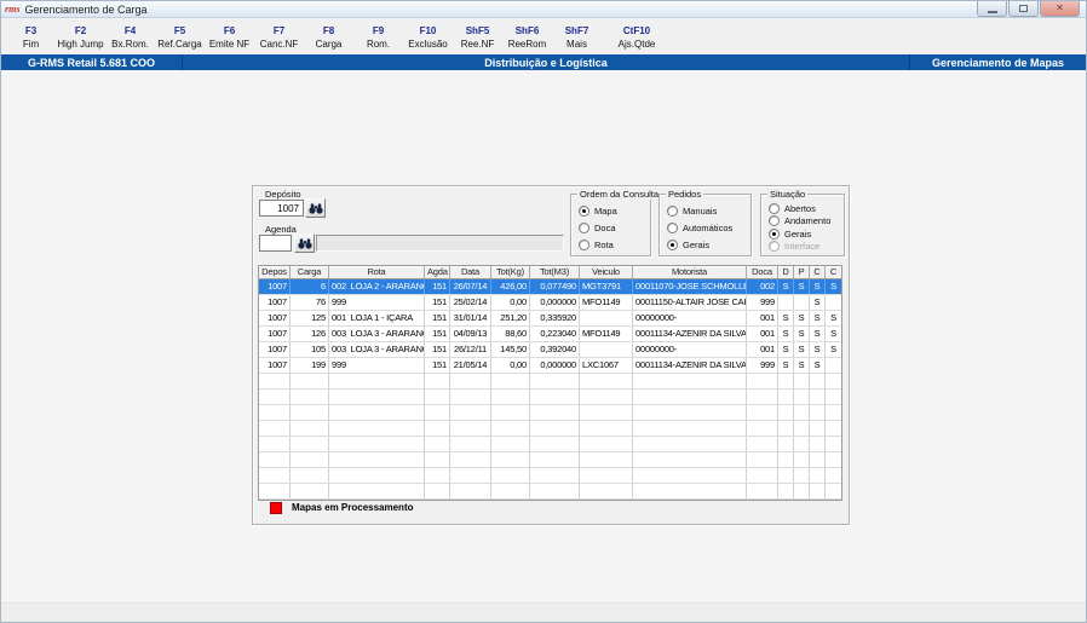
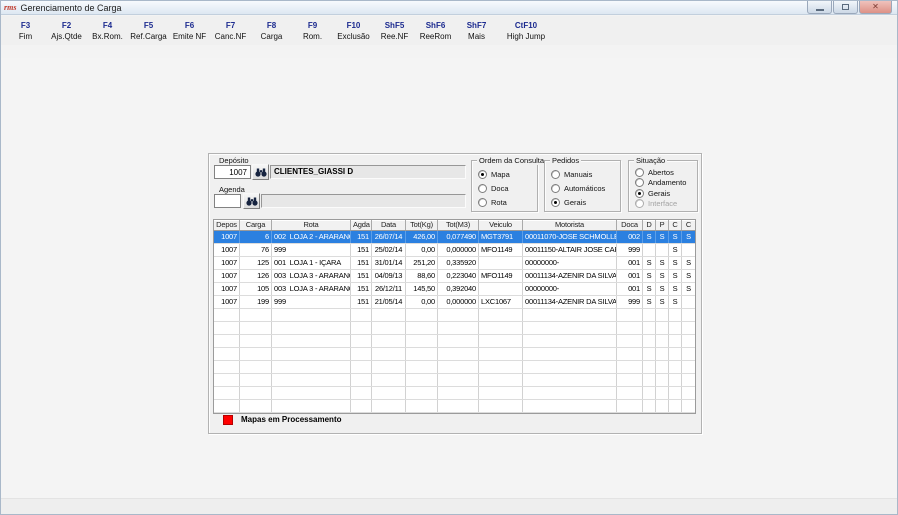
  rms
  Gerenciamento de Carga
  ✕
  F3
  Fim
  F2
- High Jump
+ Ajs.Qtde
  F4
  Bx.Rom.
  F5
  Ref.Carga
  F6
  Emite NF
  F7
  Canc.NF
  F8
  Carga
  F9
  Rom.
  F10
  Exclusão
  ShF5
  Ree.NF
  ShF6
  ReeRom
  ShF7
  Mais
  CtF10
- Ajs.Qtde
+ High Jump
- G-RMS Retail 5.681 COO
- Distribuição e Logística
- Gerenciamento de Mapas
  Depósito
  1007
+ CLIENTES_GIASSI D
  Agenda
  Ordem da Consulta
  Mapa
  Doca
  Rota
  Pedidos
  Manuais
  Automáticos
  Gerais
  Situação
  Abertos
  Andamento
  Gerais
  Interface
  Depos
  Carga
  Rota
  Agda
  Data
  Tot(Kg)
  Tot(M3)
  Veiculo
  Motorista
  Doca
  D
  P
  C
  C
  1007
  6
  002 LOJA 2 - ARARAN
  151
  26/07/14
  426,00
  0,077490
  MGT3791
  00011070-JOSE SCHMOLLE
  002
  S
  S
  S
  S
  1007
  76
  999
  151
  25/02/14
  0,00
  0,000000
  MFO1149
  00011150-ALTAIR JOSE CA
  999
  S
  1007
  125
  001 LOJA 1 - IÇARA
  151
  31/01/14
  251,20
  0,335920
  00000000-
  001
  S
  S
  S
  S
  1007
  126
  003 LOJA 3 - ARARAN
  151
  04/09/13
  88,60
  0,223040
  MFO1149
  00011134-AZENIR DA SILVA
  001
  S
  S
  S
  S
  1007
  105
  003 LOJA 3 - ARARAN
  151
  26/12/11
  145,50
  0,392040
  00000000-
  001
  S
  S
  S
  S
  1007
  199
  999
  151
  21/05/14
  0,00
  0,000000
  LXC1067
  00011134-AZENIR DA SILVA
  999
  S
  S
  S
  Mapas em Processamento
